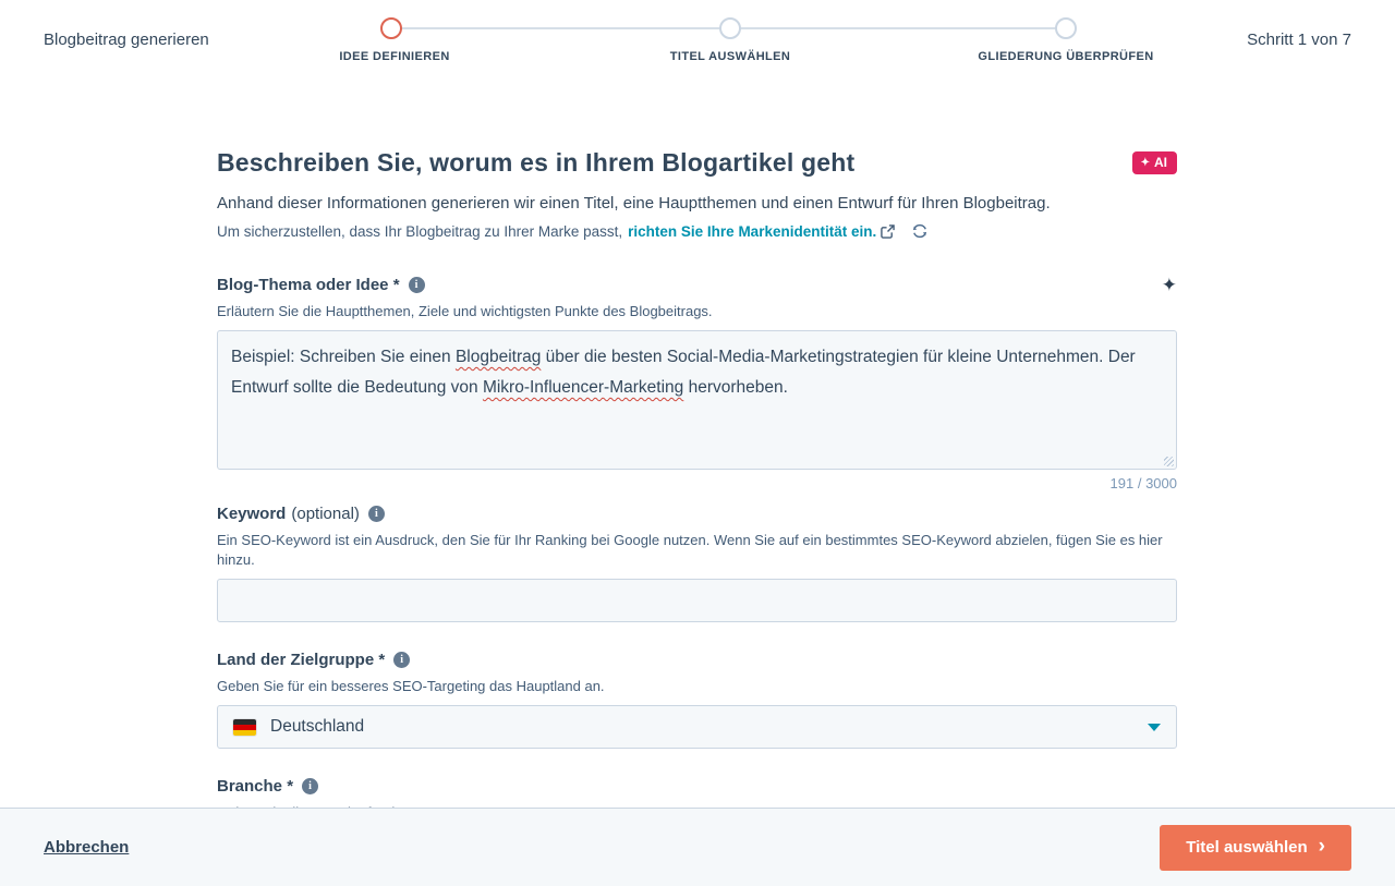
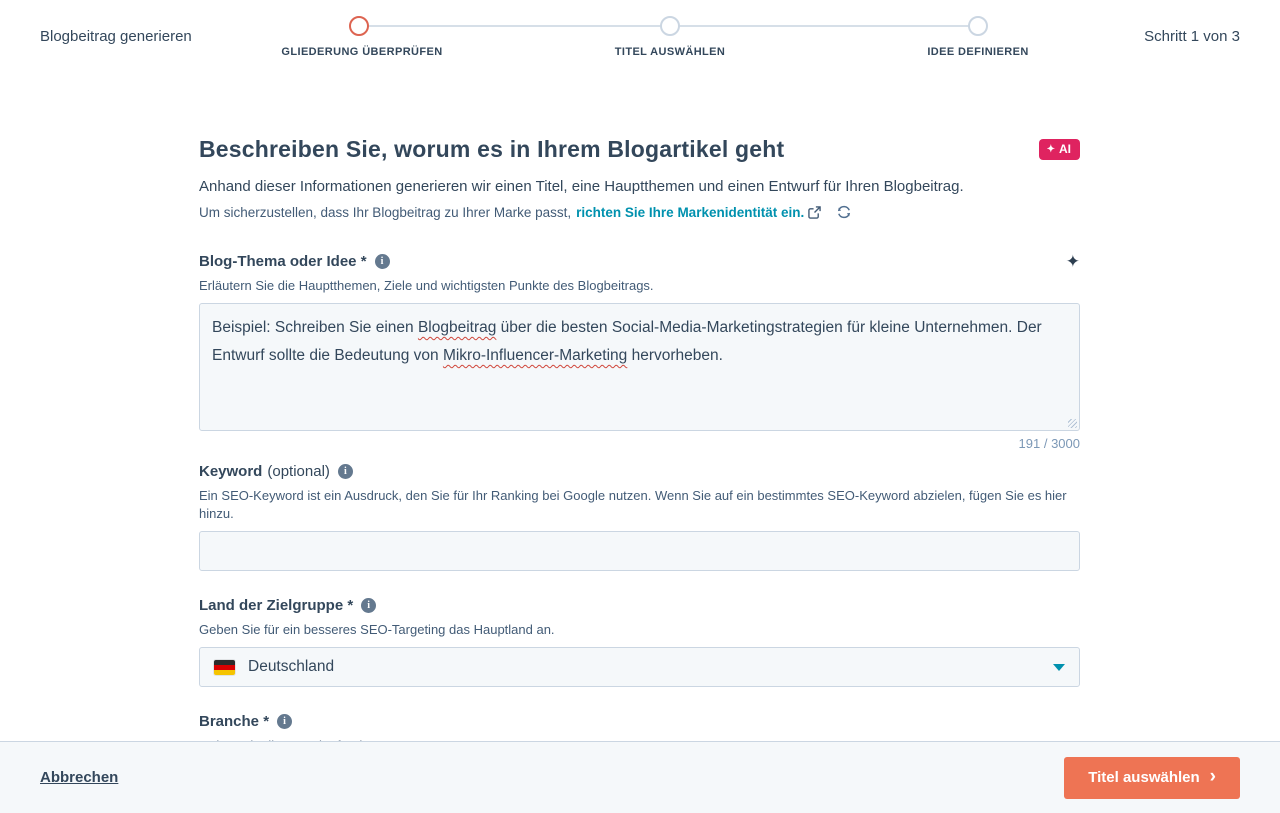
  Blogbeitrag generieren
- IDEE DEFINIEREN
+ GLIEDERUNG ÜBERPRÜFEN
  TITEL AUSWÄHLEN
- GLIEDERUNG ÜBERPRÜFEN
+ IDEE DEFINIEREN
- Schritt 1 von 7
+ Schritt 1 von 3
  Beschreiben Sie, worum es in Ihrem Blogartikel geht
  ✦
  AI
  Anhand dieser Informationen generieren wir einen Titel, eine Hauptthemen und einen Entwurf für Ihren Blogbeitrag.
  Um sicherzustellen, dass Ihr Blogbeitrag zu Ihrer Marke passt,
  richten Sie Ihre Markenidentität ein.
  Blog-Thema oder Idee *
  i
  ✦
  Erläutern Sie die Hauptthemen, Ziele und wichtigsten Punkte des Blogbeitrags.
  Beispiel: Schreiben Sie einen Blogbeitrag über die besten Social-Media-Marketingstrategien für kleine Unternehmen. Der Entwurf sollte die Bedeutung von Mikro-Influencer-Marketing hervorheben.
  191 / 3000
  Keyword
  (optional)
  i
  Ein SEO-Keyword ist ein Ausdruck, den Sie für Ihr Ranking bei Google nutzen. Wenn Sie auf ein bestimmtes SEO-Keyword abzielen, fügen Sie es hier hinzu.
  Land der Zielgruppe *
  i
  Geben Sie für ein besseres SEO-Targeting das Hauptland an.
  Deutschland
  Branche *
  i
  Abbrechen
  Titel auswählen
  ›
